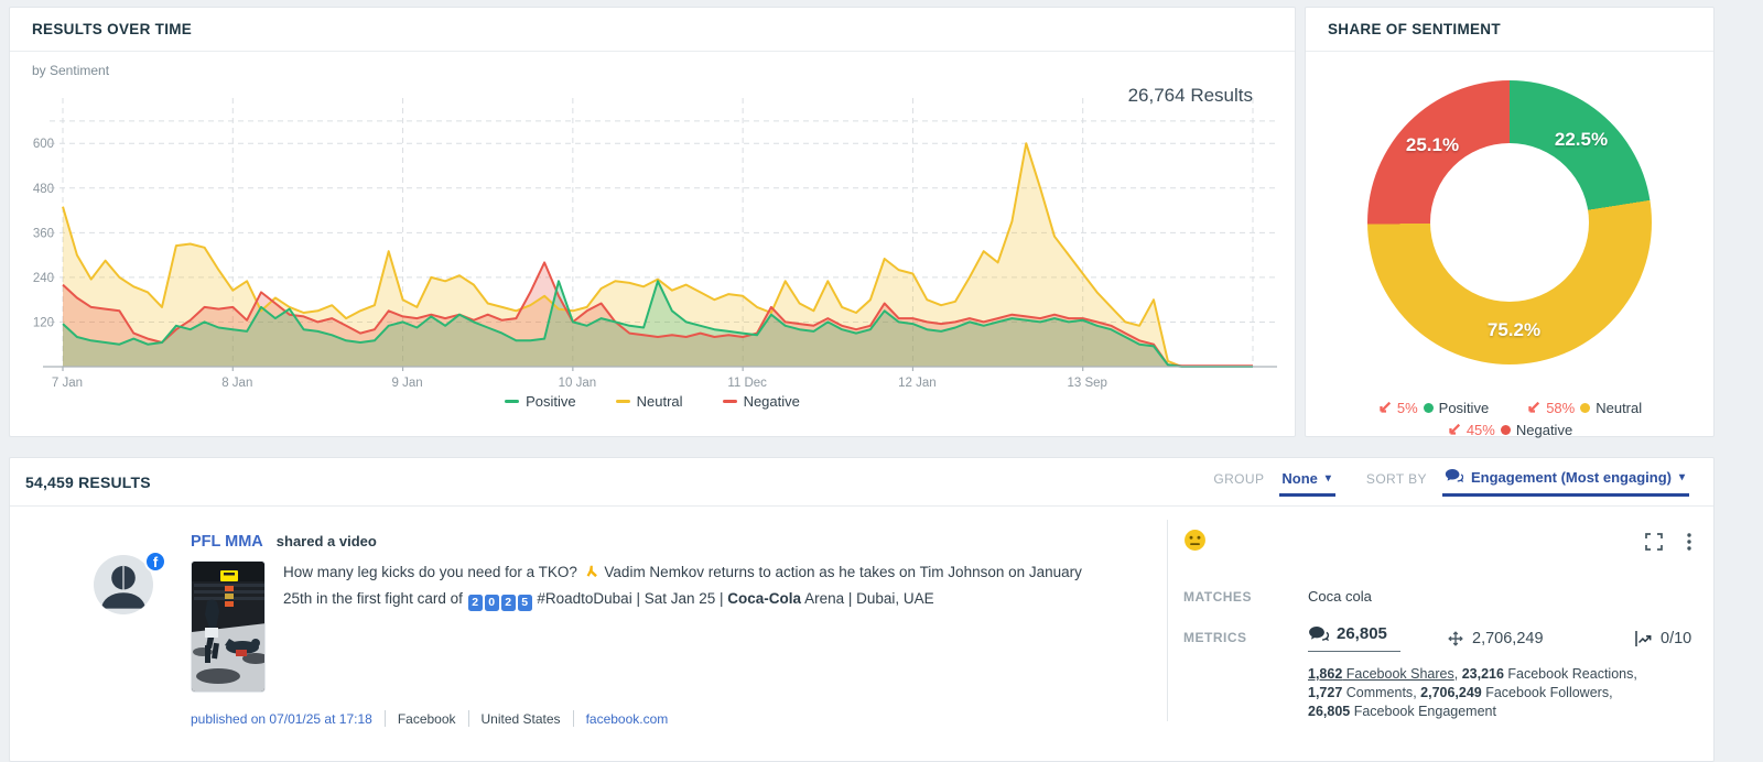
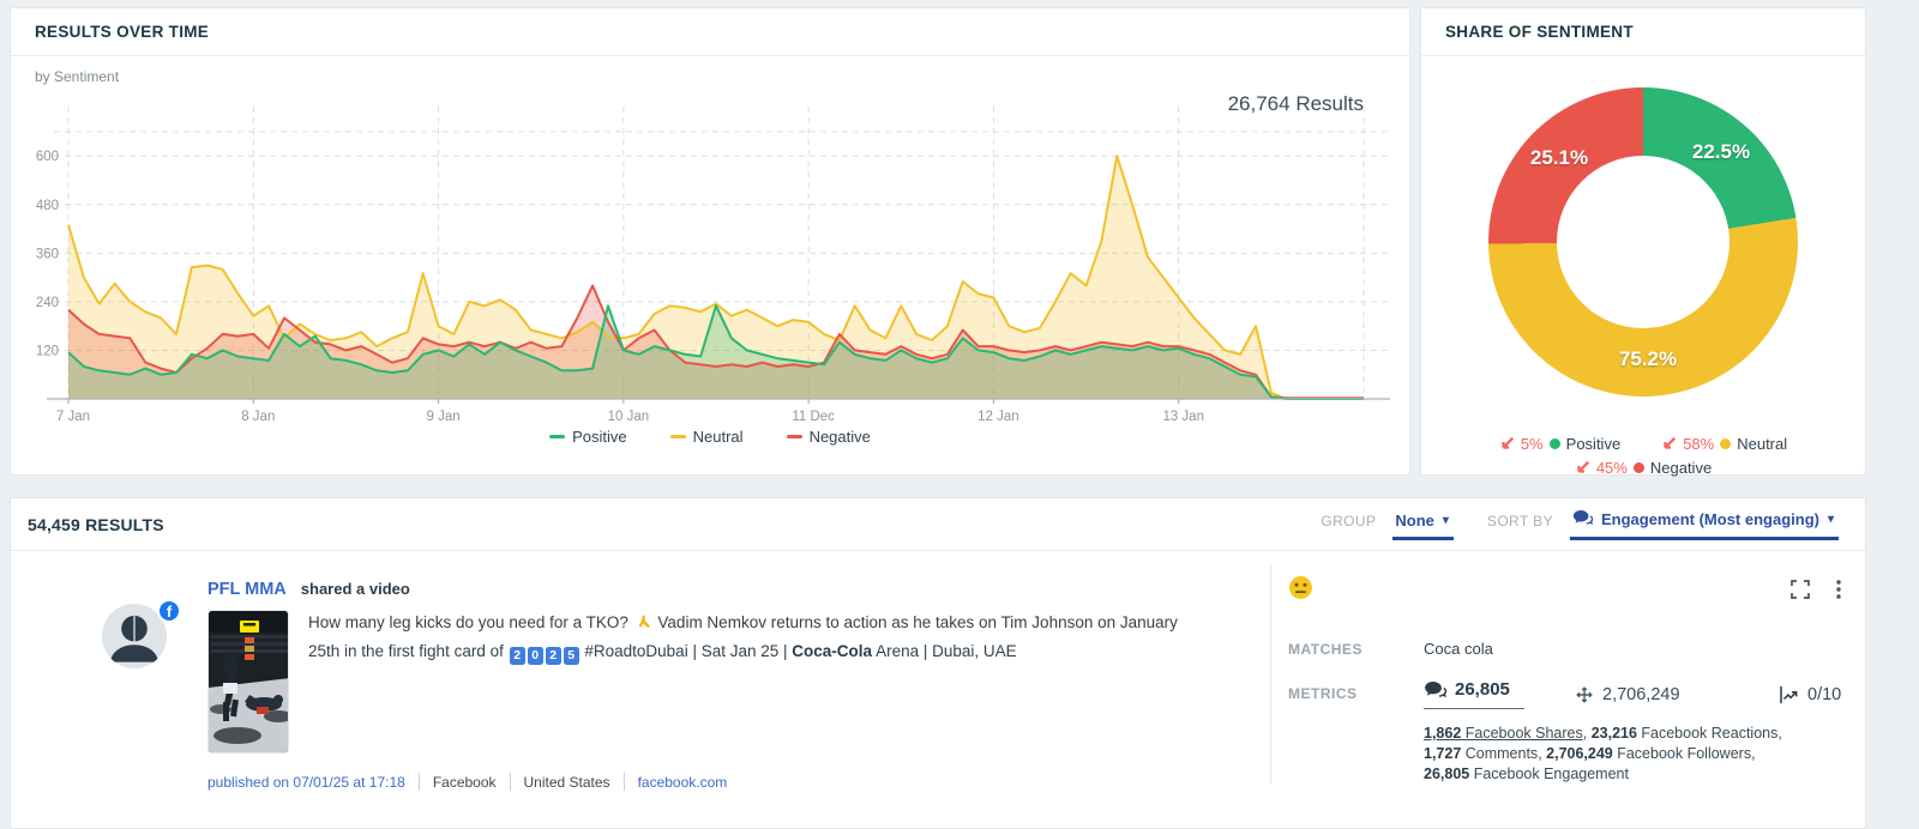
  RESULTS OVER TIME
  by Sentiment
  26,764 Results
  120
  240
  360
  480
  600
  7 Jan
  8 Jan
  9 Jan
  10 Jan
  11 Dec
  12 Jan
- 13 Sep
+ 13 Jan
  Positive
  Neutral
  Negative
  SHARE OF SENTIMENT
  22.5%
  75.2%
  25.1%
  5%
  Positive
  58%
  Neutral
  45%
  Negative
  54,459 RESULTS
  GROUP
  None
  ▾
  SORT BY
  Engagement (Most engaging)
  ▾
  f
  PFL MMA
  shared a video
  How many leg kicks do you need for a TKO? Vadim Nemkov returns to action as he takes on Tim Johnson on January 25th in the first fight card of 2 0 2 5 #RoadtoDubai | Sat Jan 25 | Coca-Cola Arena | Dubai, UAE
  published on 07/01/25 at 17:18
  Facebook
  United States
  facebook.com
  MATCHES
  Coca cola
  METRICS
  26,805
  2,706,249
  0/10
  1,862 Facebook Shares, 23,216 Facebook Reactions, 1,727 Comments, 2,706,249 Facebook Followers, 26,805 Facebook Engagement
